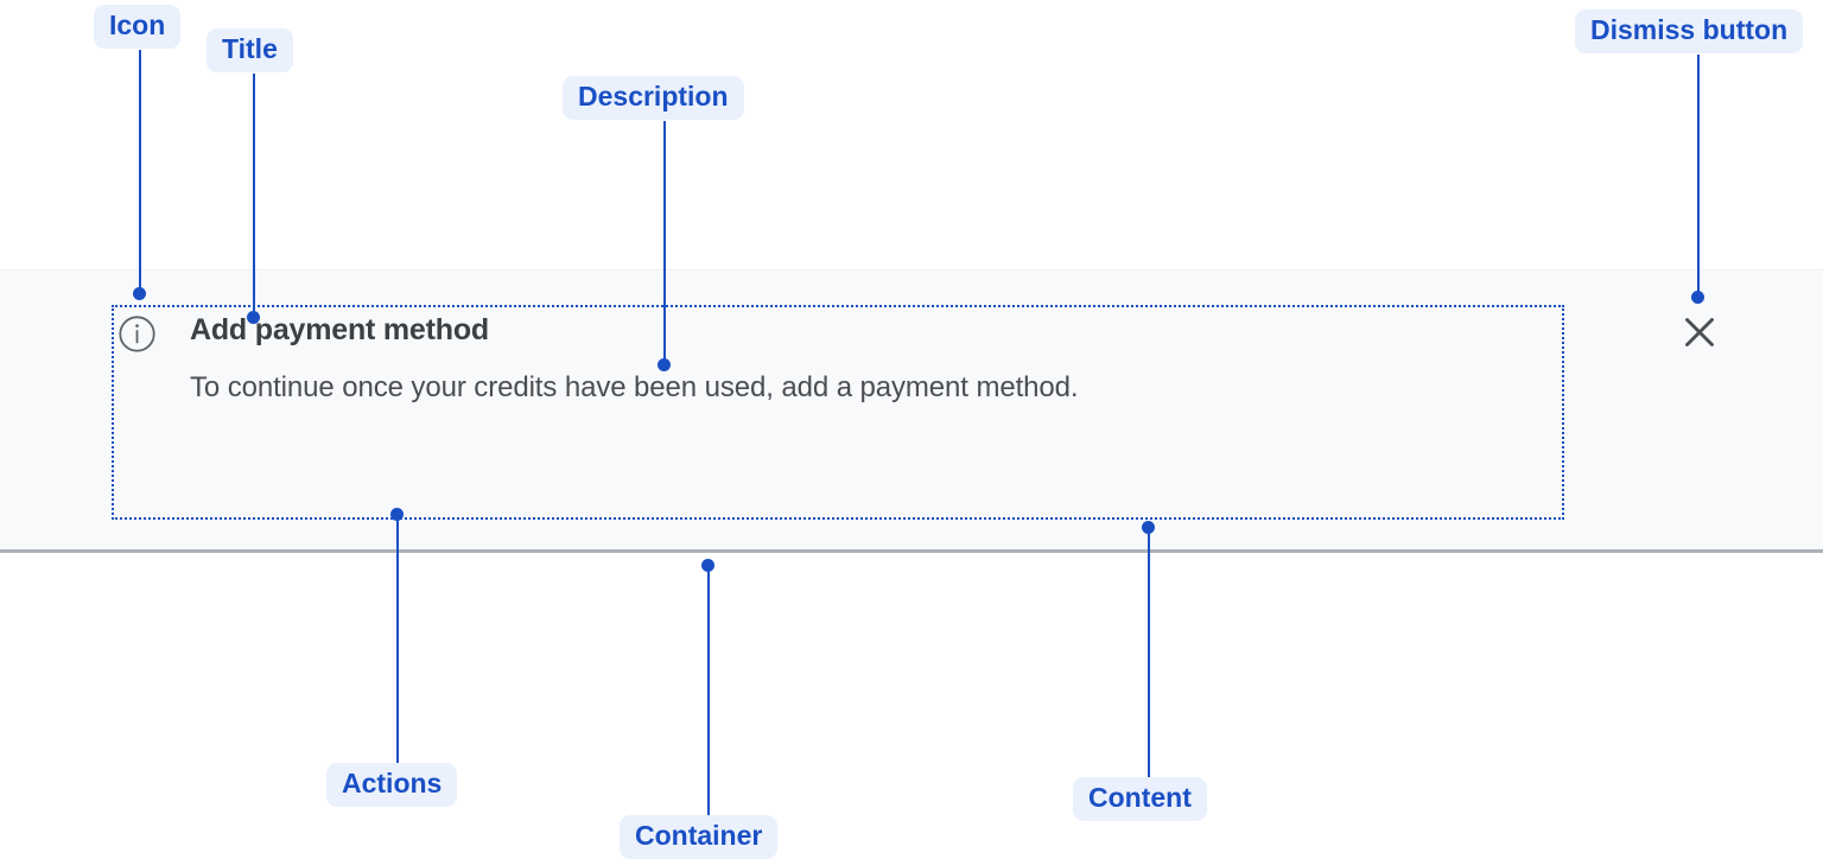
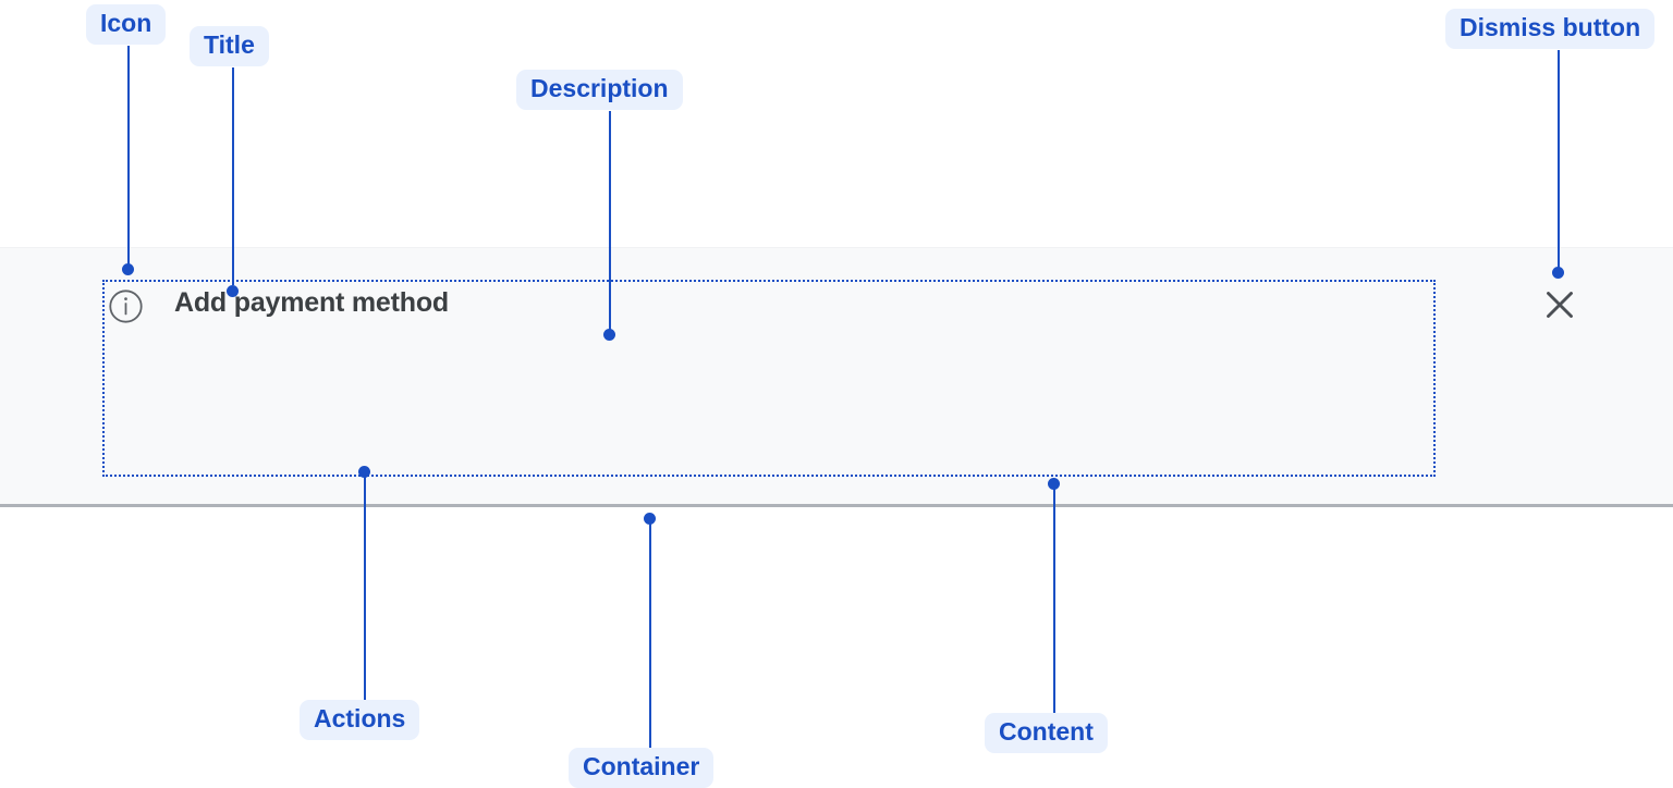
  Add payment method
- To continue once your credits have been used, add a payment method.
  Icon
  Title
  Description
  Dismiss button
  Actions
  Container
  Content
